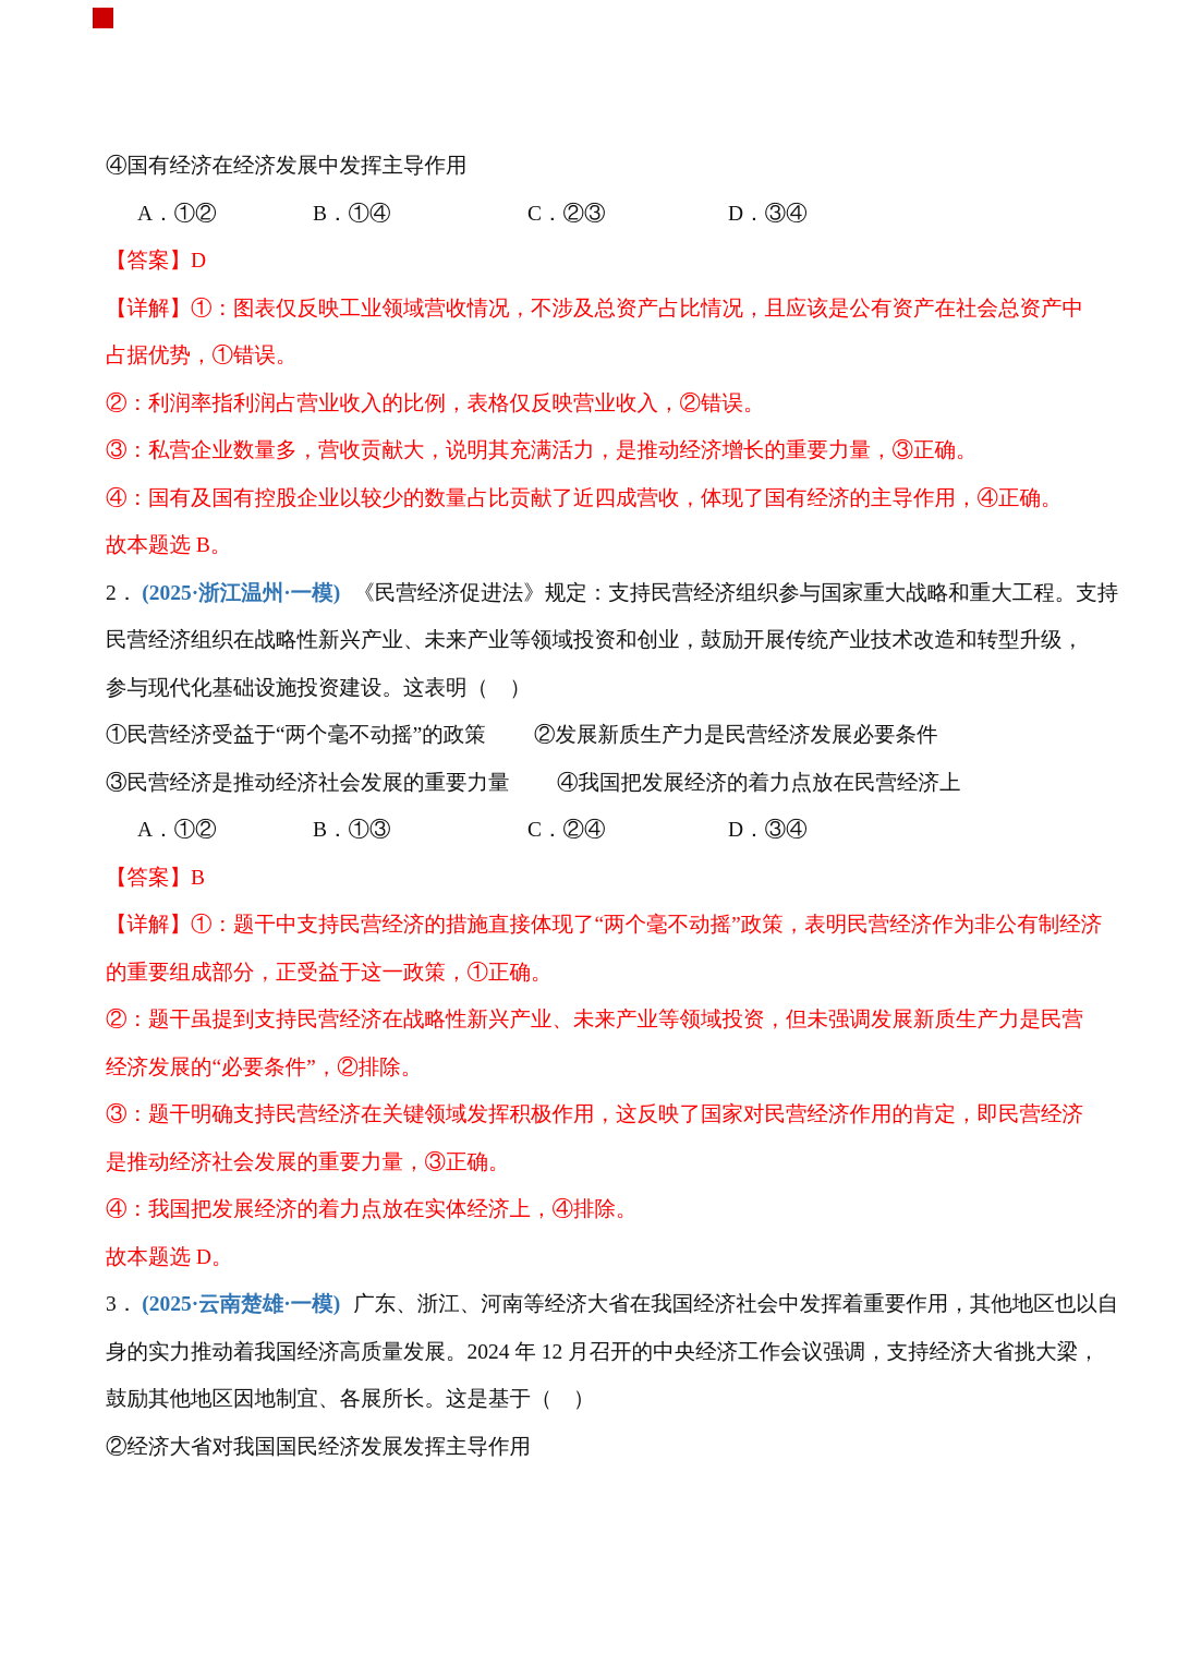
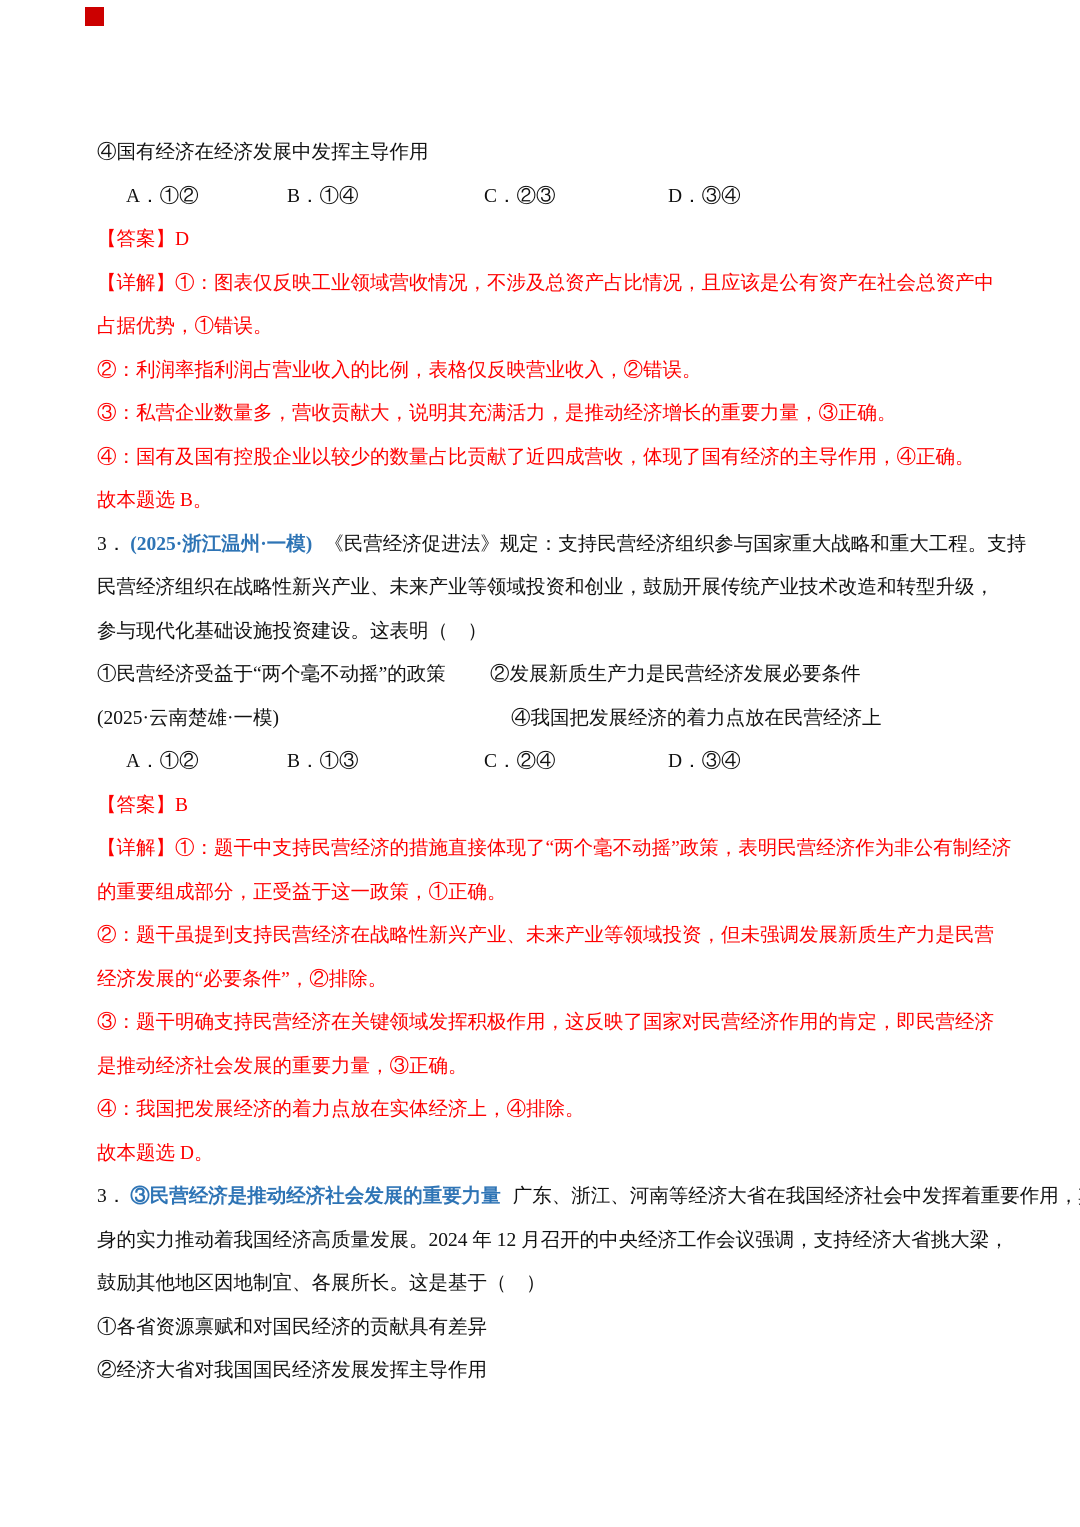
  ④国有经济在经济发展中发挥主导作用
  A．①② B．①④ C．②③ D．③④
  【答案】D
  【详解】①：图表仅反映工业领域营收情况，不涉及总资产占比情况，且应该是公有资产在社会总资产中
  占据优势，①错误。
  ②：利润率指利润占营业收入的比例，表格仅反映营业收入，②错误。
  ③：私营企业数量多，营收贡献大，说明其充满活力，是推动经济增长的重要力量，③正确。
  ④：国有及国有控股企业以较少的数量占比贡献了近四成营收，体现了国有经济的主导作用，④正确。
  故本题选 B。
- 2． (2025·浙江温州·一模) 《民营经济促进法》规定：支持民营经济组织参与国家重大战略和重大工程。支持
+ 3． (2025·浙江温州·一模) 《民营经济促进法》规定：支持民营经济组织参与国家重大战略和重大工程。支持
  民营经济组织在战略性新兴产业、未来产业等领域投资和创业，鼓励开展传统产业技术改造和转型升级，
  参与现代化基础设施投资建设。这表明（ ）
  ①民营经济受益于“两个毫不动摇”的政策 ②发展新质生产力是民营经济发展必要条件
- ③民营经济是推动经济社会发展的重要力量 ④我国把发展经济的着力点放在民营经济上
+ (2025·云南楚雄·一模) ④我国把发展经济的着力点放在民营经济上
  A．①② B．①③ C．②④ D．③④
  【答案】B
  【详解】①：题干中支持民营经济的措施直接体现了“两个毫不动摇”政策，表明民营经济作为非公有制经济
  的重要组成部分，正受益于这一政策，①正确。
  ②：题干虽提到支持民营经济在战略性新兴产业、未来产业等领域投资，但未强调发展新质生产力是民营
  经济发展的“必要条件”，②排除。
  ③：题干明确支持民营经济在关键领域发挥积极作用，这反映了国家对民营经济作用的肯定，即民营经济
  是推动经济社会发展的重要力量，③正确。
  ④：我国把发展经济的着力点放在实体经济上，④排除。
  故本题选 D。
- 3． (2025·云南楚雄·一模) 广东、浙江、河南等经济大省在我国经济社会中发挥着重要作用，其他地区也以自
+ 3． ③民营经济是推动经济社会发展的重要力量 广东、浙江、河南等经济大省在我国经济社会中发挥着重要作用，
  身的实力推动着我国经济高质量发展。2024 年 12 月召开的中央经济工作会议强调，支持经济大省挑大梁，
  鼓励其他地区因地制宜、各展所长。这是基于（ ）
+ ①各省资源禀赋和对国民经济的贡献具有差异
  ②经济大省对我国国民经济发展发挥主导作用
